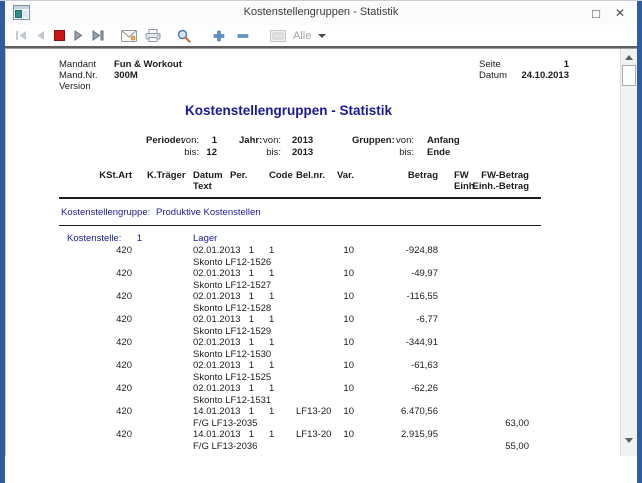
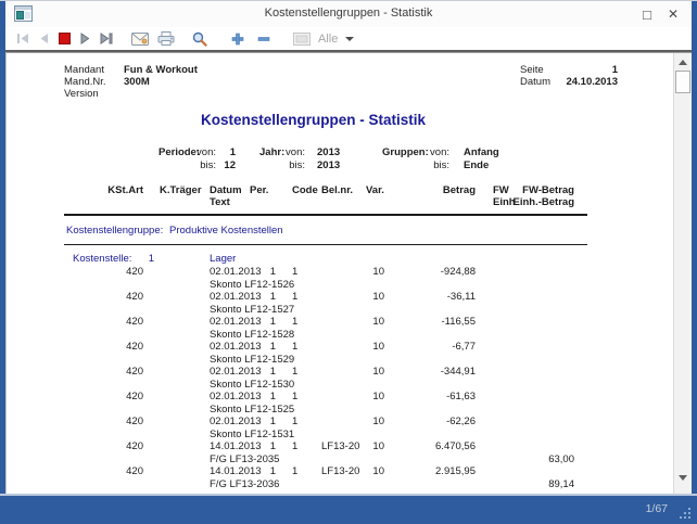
  Kostenstellengruppen - Statistik
  □
  ✕
  Alle
  Mandant
  Fun & Workout
  Mand.Nr.
  300M
  Version
  Seite
  1
  Datum
  24.10.2013
  Kostenstellengruppen - Statistik
  Periode:
  von:
  1
  Jahr:
  von:
  2013
  Gruppen:
  von:
  Anfang
  bis:
  12
  bis:
  2013
  bis:
  Ende
  KSt.Art
  K.Träger
  Datum
  Text
  Per.
  Code
  Bel.nr.
  Var.
  Betrag
  FW
  Einh
  FW-Betrag
  Einh.-Betrag
  Kostenstellengruppe:
  Produktive Kostenstellen
  Kostenstelle:
  1
  Lager
  420
  02.01.2013
  1
  1
  10
  -924,88
  Skonto LF12-1526
  420
  02.01.2013
  1
  1
  10
- -49,97
+ -36,11
  Skonto LF12-1527
  420
  02.01.2013
  1
  1
  10
  -116,55
  Skonto LF12-1528
  420
  02.01.2013
  1
  1
  10
  -6,77
  Skonto LF12-1529
  420
  02.01.2013
  1
  1
  10
  -344,91
  Skonto LF12-1530
  420
  02.01.2013
  1
  1
  10
  -61,63
  Skonto LF12-1525
  420
  02.01.2013
  1
  1
  10
  -62,26
  Skonto LF12-1531
  420
  14.01.2013
  1
  1
  LF13-20
  10
  6.470,56
  F/G LF13-2035
  63,00
  420
  14.01.2013
  1
  1
  LF13-20
  10
  2.915,95
  F/G LF13-2036
- 55,00
+ 89,14
+ 1/67
